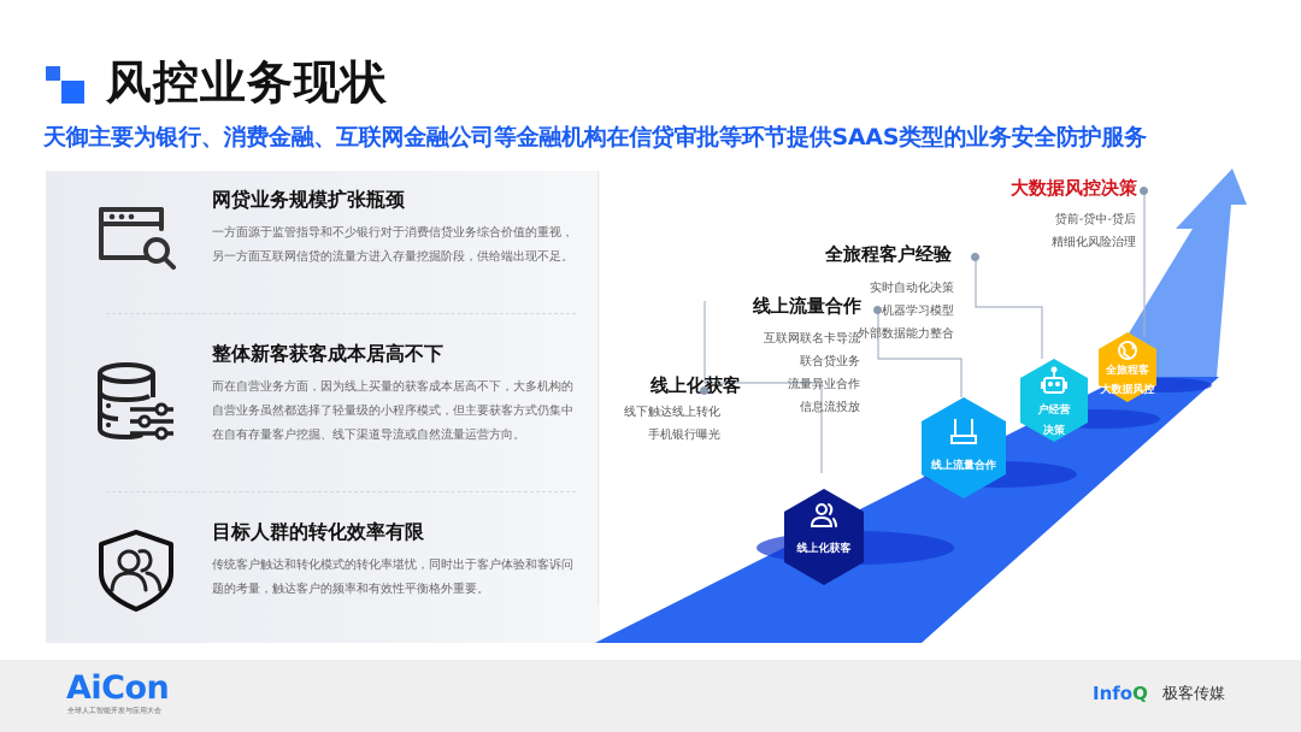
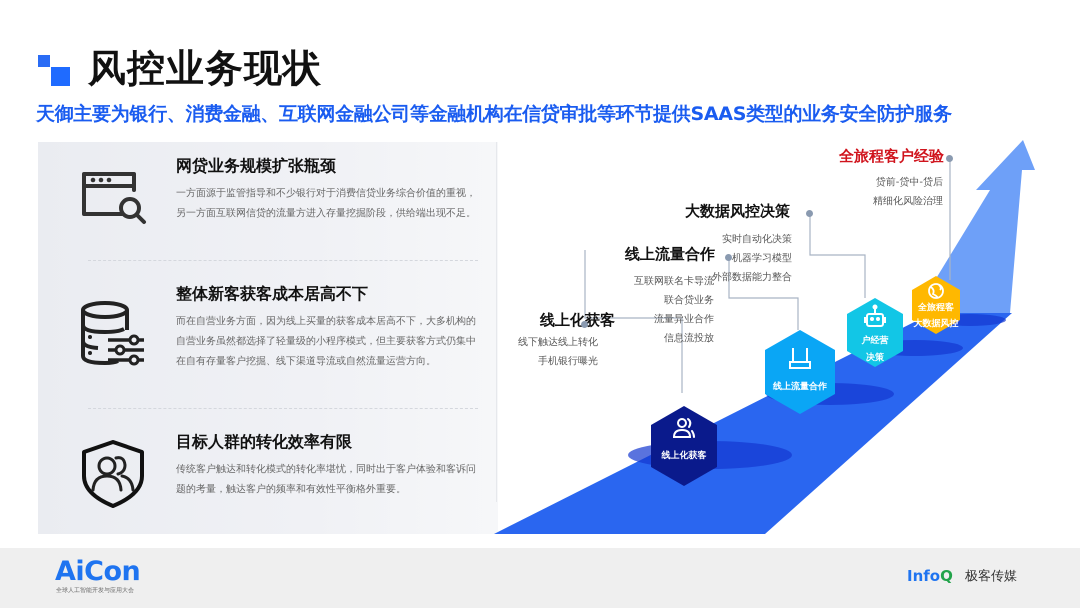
  风控业务现状
  天御主要为银行、消费金融、互联网金融公司等金融机构在信贷审批等环节提供SAAS类型的业务安全防护服务
  网贷业务规模扩张瓶颈
  一方面源于监管指导和不少银行对于消费信贷业务综合价值的重视，另一方面互联网信贷的流量方进入存量挖掘阶段，供给端出现不足。
  整体新客获客成本居高不下
  而在自营业务方面，因为线上买量的获客成本居高不下，大多机构的自营业务虽然都选择了轻量级的小程序模式，但主要获客方式仍集中在自有存量客户挖掘、线下渠道导流或自然流量运营方向。
  目标人群的转化效率有限
  传统客户触达和转化模式的转化率堪忧，同时出于客户体验和客诉问题的考量，触达客户的频率和有效性平衡格外重要。
  线上化获客
  线下触达线上转化
  手机银行曝光
  线上流量合作
  互联网联名卡导流
  联合贷业务
  流量异业合作
  信息流投放
- 全旅程客户经验
+ 大数据风控决策
  实时自动化决策
  机器学习模型
  外部数据能力整合
- 大数据风控决策
+ 全旅程客户经验
  贷前-贷中-贷后
  精细化风险治理
  线上化获客
  线上流量合作
  户经营
  决策
  全旅程客
  大数据风控
  AiCon
  InfoQ
  极客传媒
